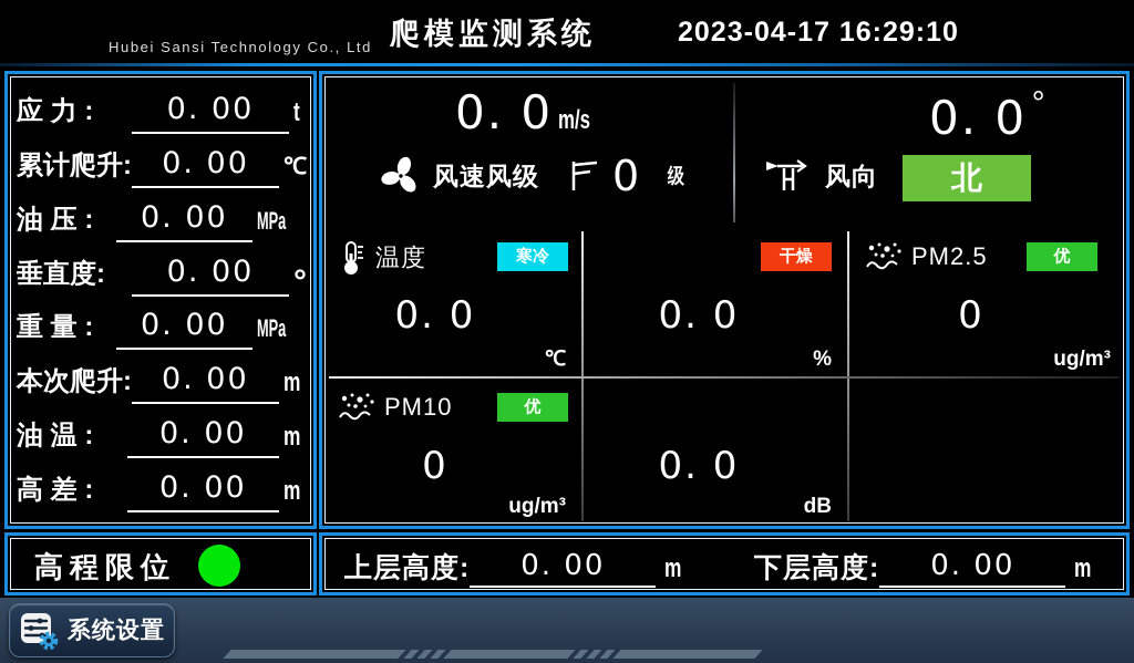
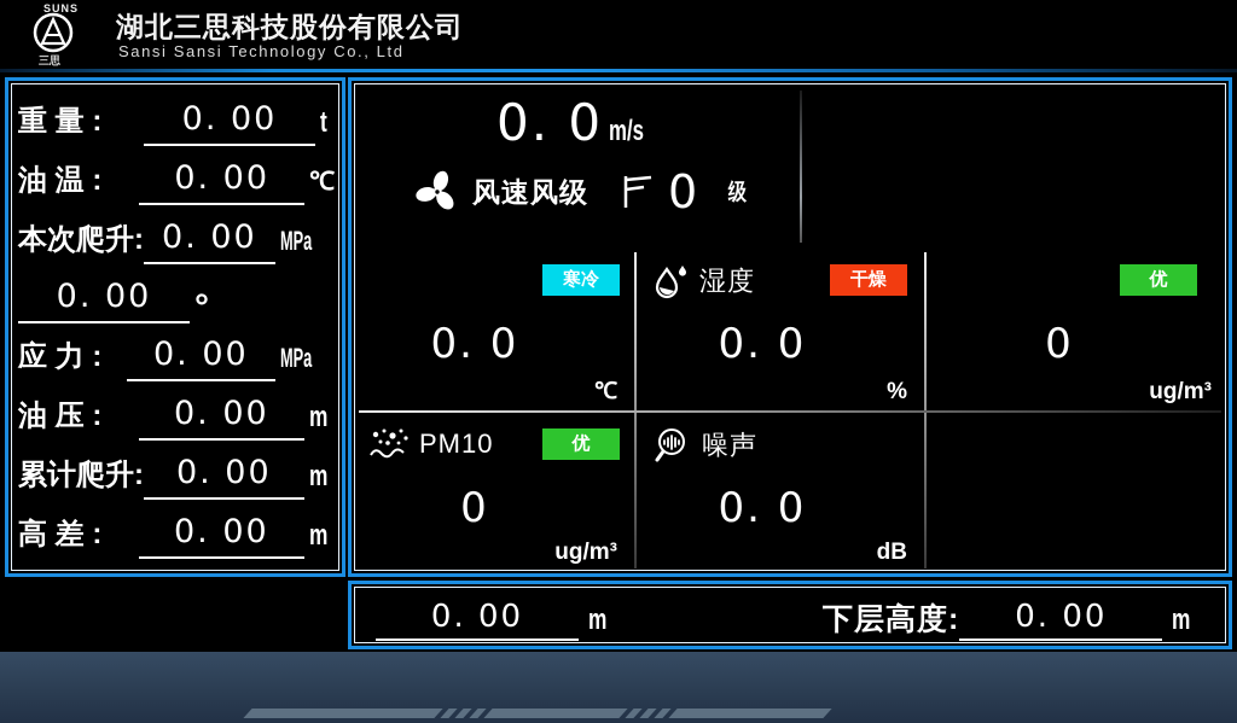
+ SUNS
+ 三思
+ 湖北三思科技股份有限公司
- Hubei Sansi Technology Co., Ltd
+ Sansi Sansi Technology Co., Ltd
- 爬模监测系统
- 2023-04-17 16:29:10
- 应 力 :
+ 重 量 :
  0. 00
  t
- 累计爬升:
+ 油 温 :
  0. 00
  ℃
- 油 压 :
+ 本次爬升:
  0. 00
  MPa
- 垂直度:
  0. 00
  °
- 重 量 :
+ 应 力 :
  0. 00
  MPa
- 本次爬升:
+ 油 压 :
  0. 00
  m
- 油 温 :
+ 累计爬升:
  0. 00
  m
  高 差 :
  0. 00
  m
  0. 0 m/s
  风速风级
  0
  级
- 0. 0 °
- 风向
- 北
- 温度
  寒冷
  0. 0
  ℃
+ 湿度
  干燥
  0. 0
  %
- PM2.5
  优
  0
  ug/m³
  PM10
  优
  0
  ug/m³
+ 噪声
  0. 0
  dB
- 高程限位
- 上层高度:
  0. 00
  m
  下层高度:
  0. 00
  m
- 系统设置
